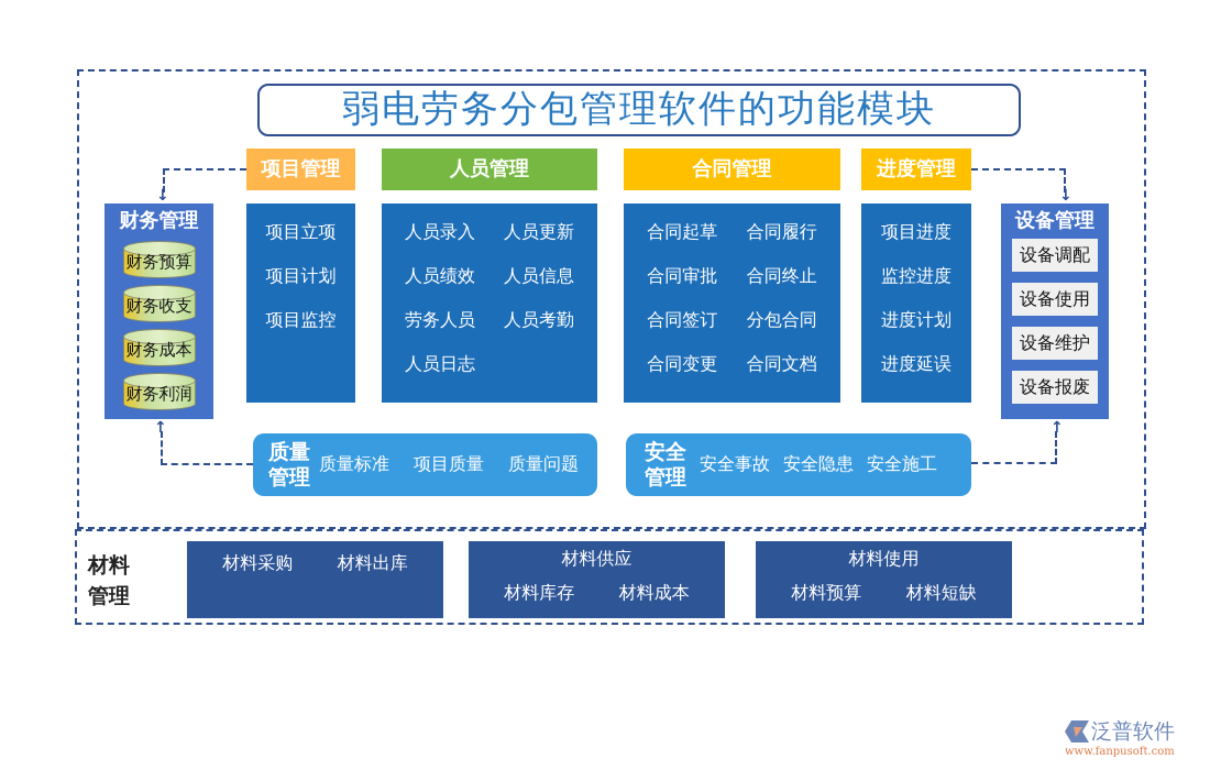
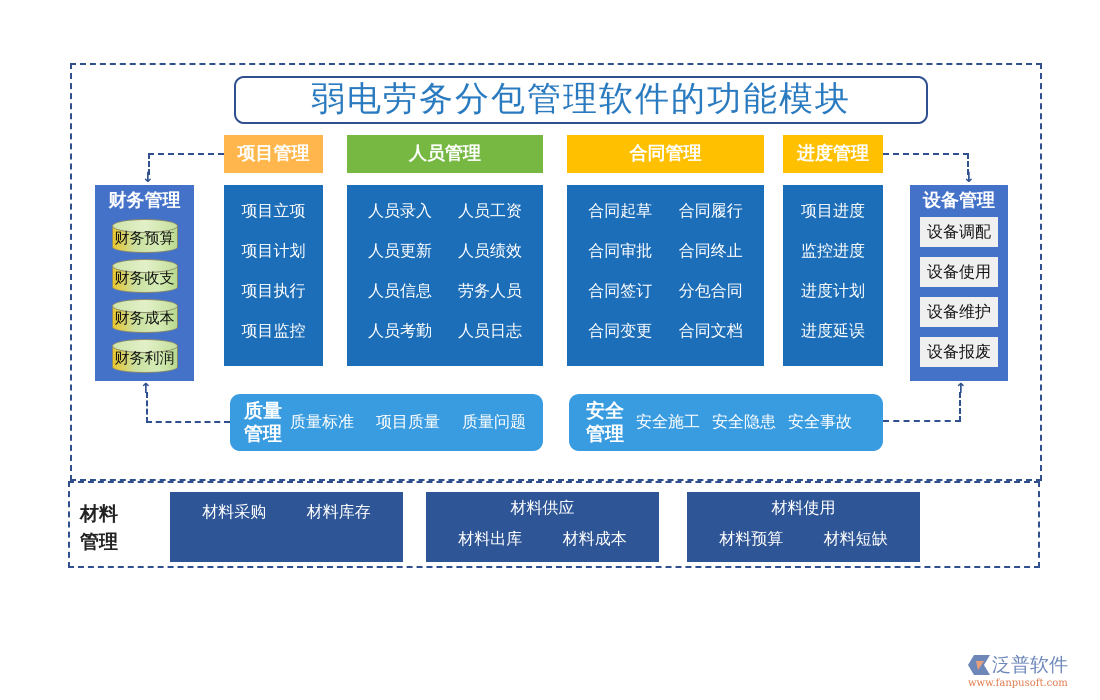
  弱电劳务分包管理软件的功能模块
  项目管理
  人员管理
  合同管理
  进度管理
  项目立项
  项目计划
+ 项目执行
  项目监控
  人员录入
+ 人员工资
  人员更新
  人员绩效
  人员信息
  劳务人员
  人员考勤
  人员日志
  合同起草
  合同履行
  合同审批
  合同终止
  合同签订
  分包合同
  合同变更
  合同文档
  项目进度
  监控进度
  进度计划
  进度延误
  财务管理
  财务预算
  财务收支
  财务成本
  财务利润
  设备管理
  设备调配
  设备使用
  设备维护
  设备报废
  质量
  管理
  质量标准
  项目质量
  质量问题
  安全
  管理
- 安全事故
+ 安全施工
  安全隐患
- 安全施工
+ 安全事故
  材料
  管理
  材料采购
- 材料出库
+ 材料库存
  材料供应
- 材料库存
+ 材料出库
  材料成本
  材料使用
  材料预算
  材料短缺
  ↓
  ↓
  ↑
  ↑
  泛普软件
  www.fanpusoft.com
